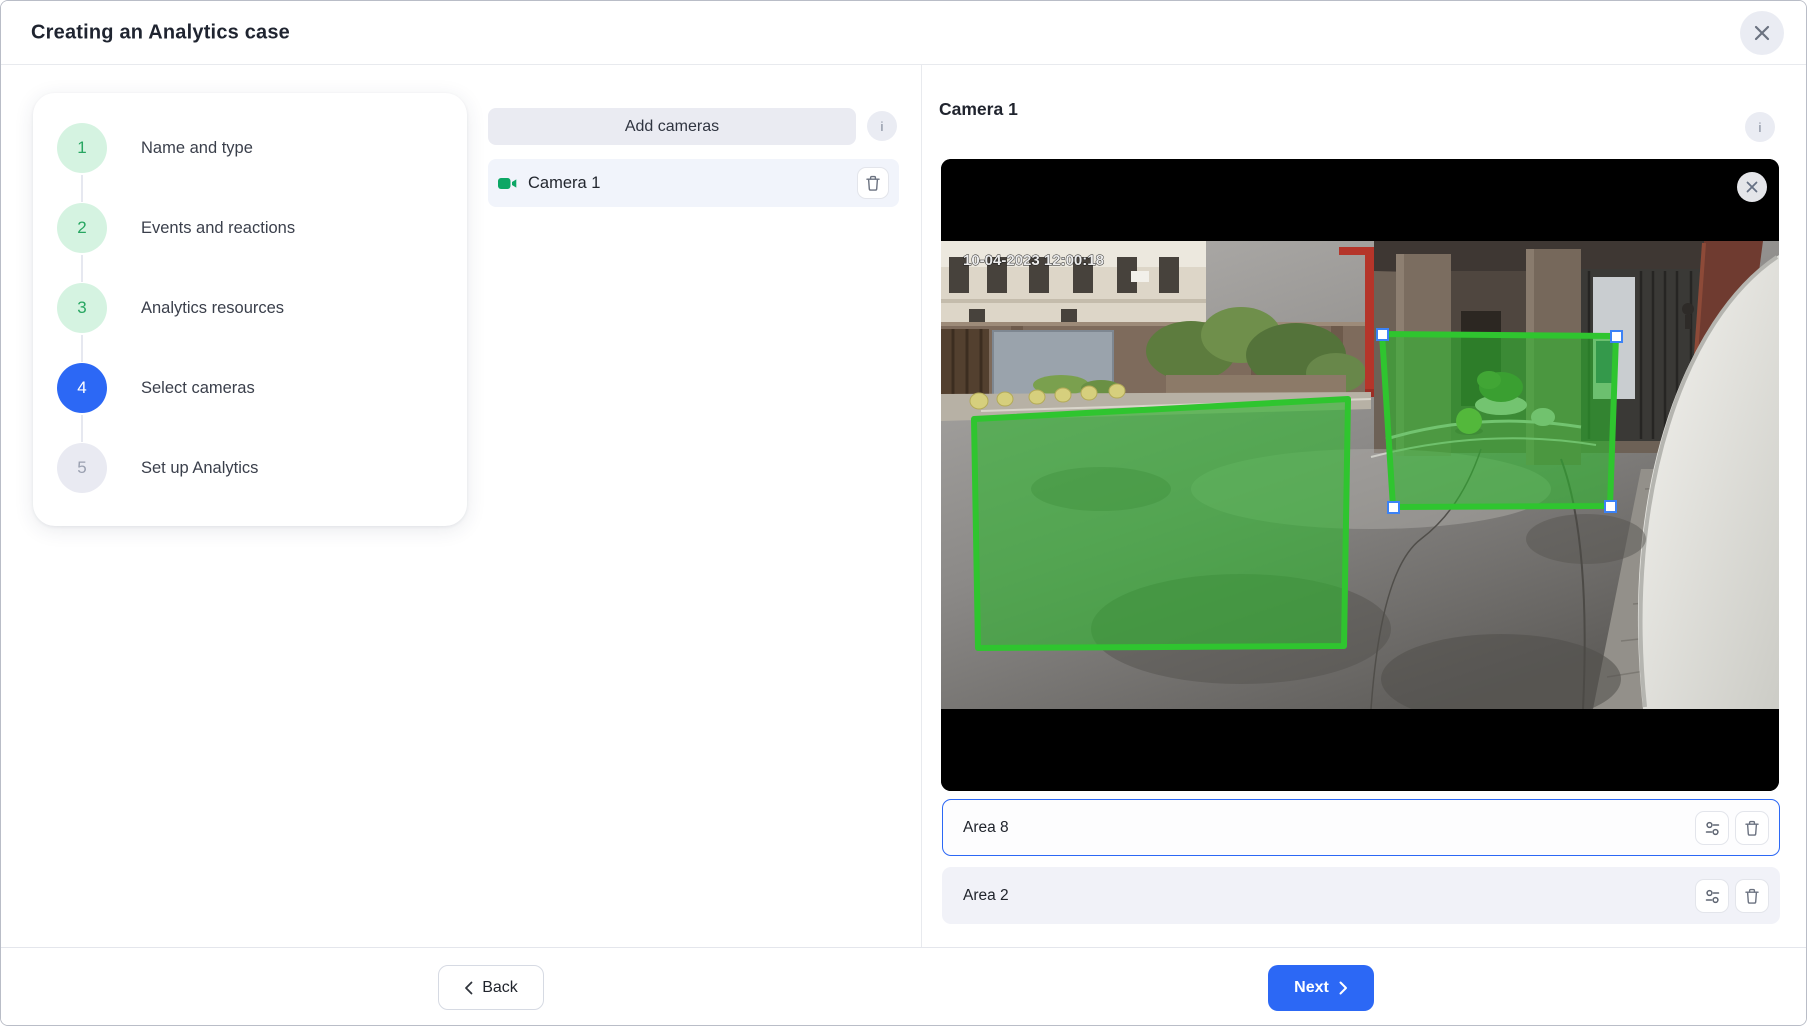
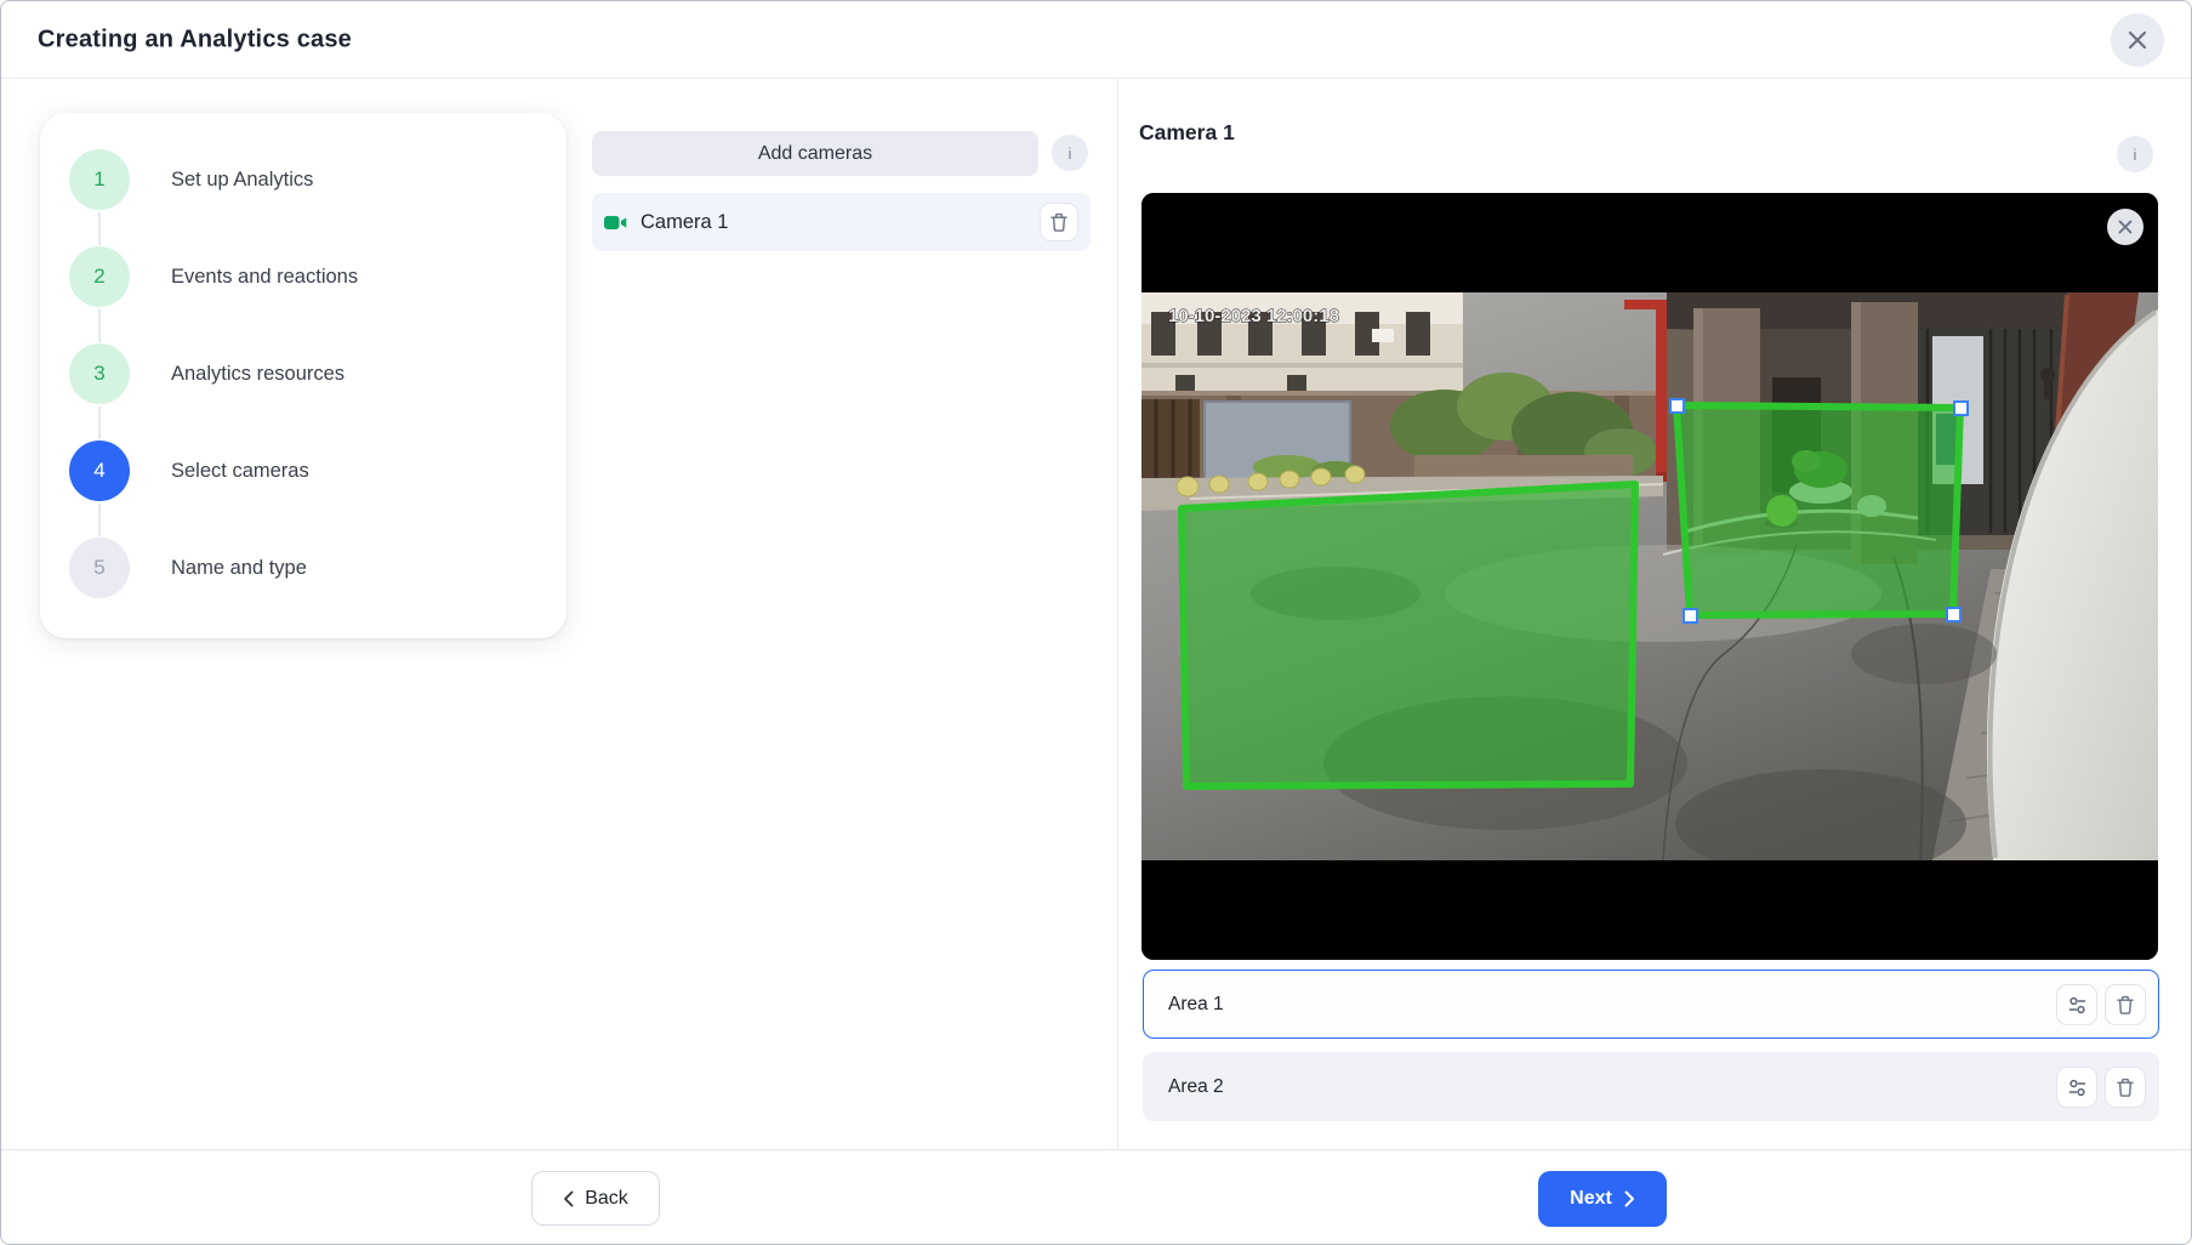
  Creating an Analytics case
  1
- Name and type
+ Set up Analytics
  2
  Events and reactions
  3
  Analytics resources
  4
  Select cameras
  5
- Set up Analytics
+ Name and type
  Add cameras
  i
  Camera 1
  Camera 1
  i
- 10-04-2023 12:00:18
+ 10-10-2023 12:00:18
- Area 8
+ Area 1
  Area 2
  Back
  Next
